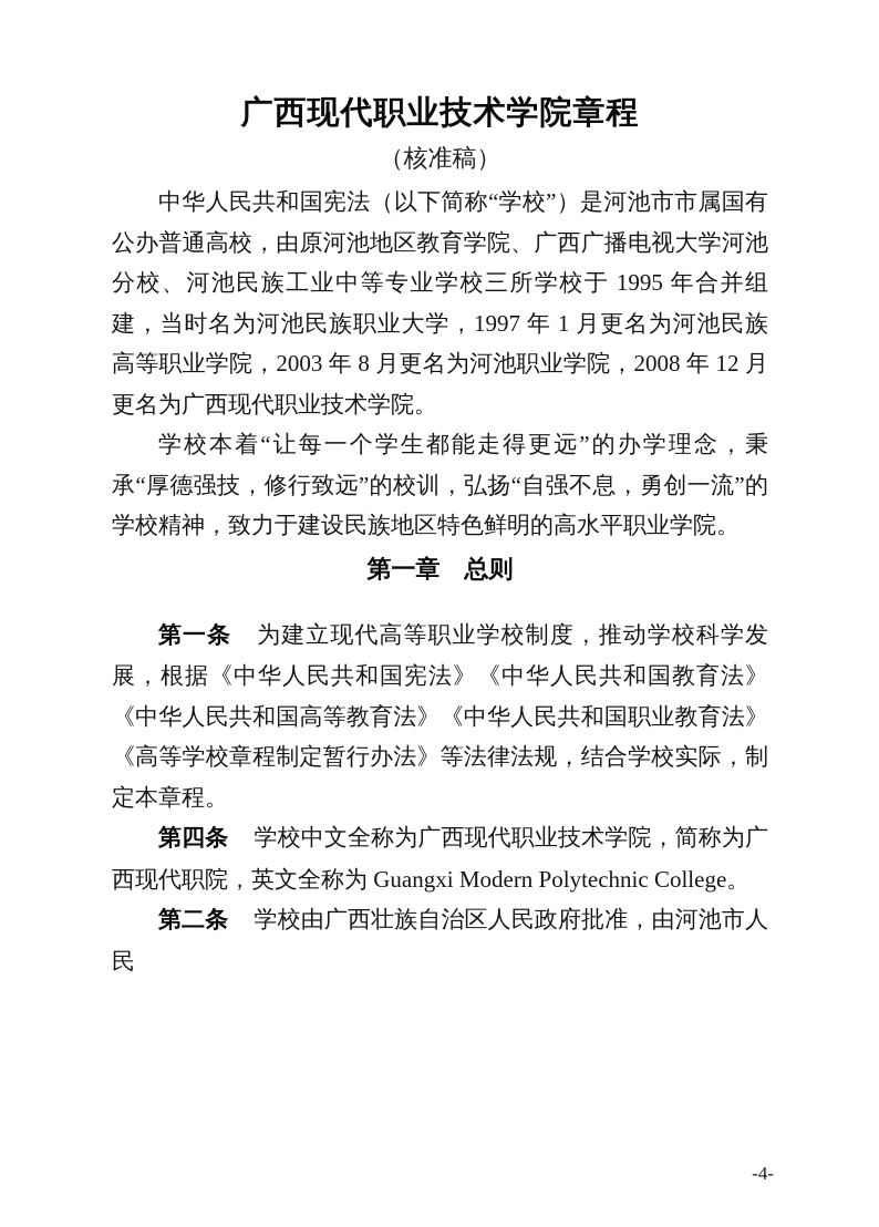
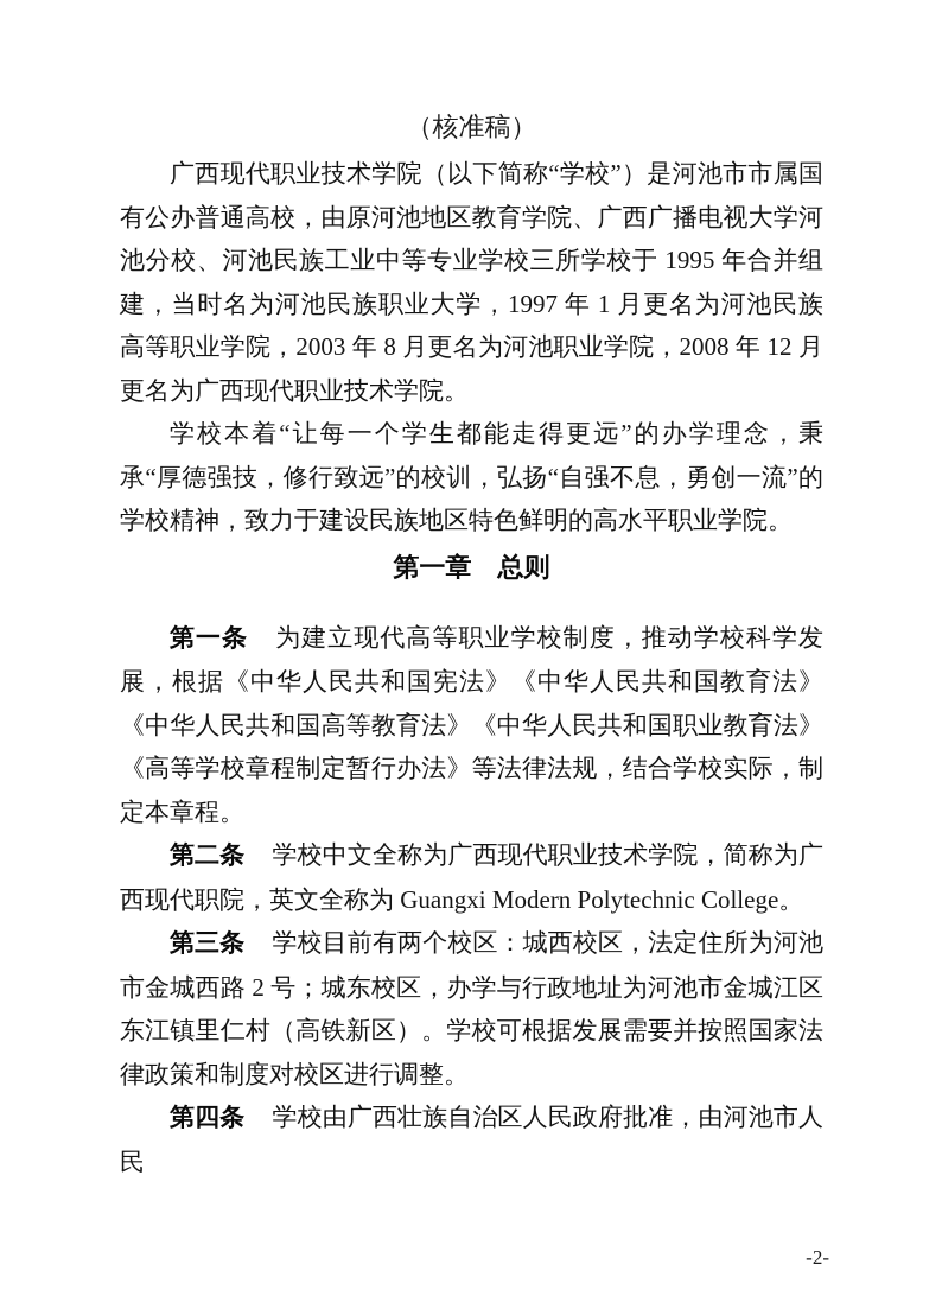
- 广西现代职业技术学院章程
  （核准稿）
- 中华人民共和国宪法（以下简称“学校”）是河池市市属国有公办普通高校，由原河池地区教育学院、广西广播电视大学河池分校、河池民族工业中等专业学校三所学校于 1995 年合并组建，当时名为河池民族职业大学，1997 年 1 月更名为河池民族高等职业学院，2003 年 8 月更名为河池职业学院，2008 年 12 月更名为广西现代职业技术学院。
+ 广西现代职业技术学院（以下简称“学校”）是河池市市属国有公办普通高校，由原河池地区教育学院、广西广播电视大学河池分校、河池民族工业中等专业学校三所学校于 1995 年合并组建，当时名为河池民族职业大学，1997 年 1 月更名为河池民族高等职业学院，2003 年 8 月更名为河池职业学院，2008 年 12 月更名为广西现代职业技术学院。
  学校本着“让每一个学生都能走得更远”的办学理念，秉承“厚德强技，修行致远”的校训，弘扬“自强不息，勇创一流”的学校精神，致力于建设民族地区特色鲜明的高水平职业学院。
  第一章 总则
  第一条 为建立现代高等职业学校制度，推动学校科学发展，根据《中华人民共和国宪法》《中华人民共和国教育法》《中华人民共和国高等教育法》《中华人民共和国职业教育法》《高等学校章程制定暂行办法》等法律法规，结合学校实际，制定本章程。
- 第四条 学校中文全称为广西现代职业技术学院，简称为广西现代职院，英文全称为 Guangxi Modern Polytechnic College。
+ 第二条 学校中文全称为广西现代职业技术学院，简称为广西现代职院，英文全称为 Guangxi Modern Polytechnic College。
+ 第三条 学校目前有两个校区：城西校区，法定住所为河池市金城西路 2 号；城东校区，办学与行政地址为河池市金城江区东江镇里仁村（高铁新区）。学校可根据发展需要并按照国家法律政策和制度对校区进行调整。
- 第二条 学校由广西壮族自治区人民政府批准，由河池市人民
+ 第四条 学校由广西壮族自治区人民政府批准，由河池市人民
- -4-
+ -2-
